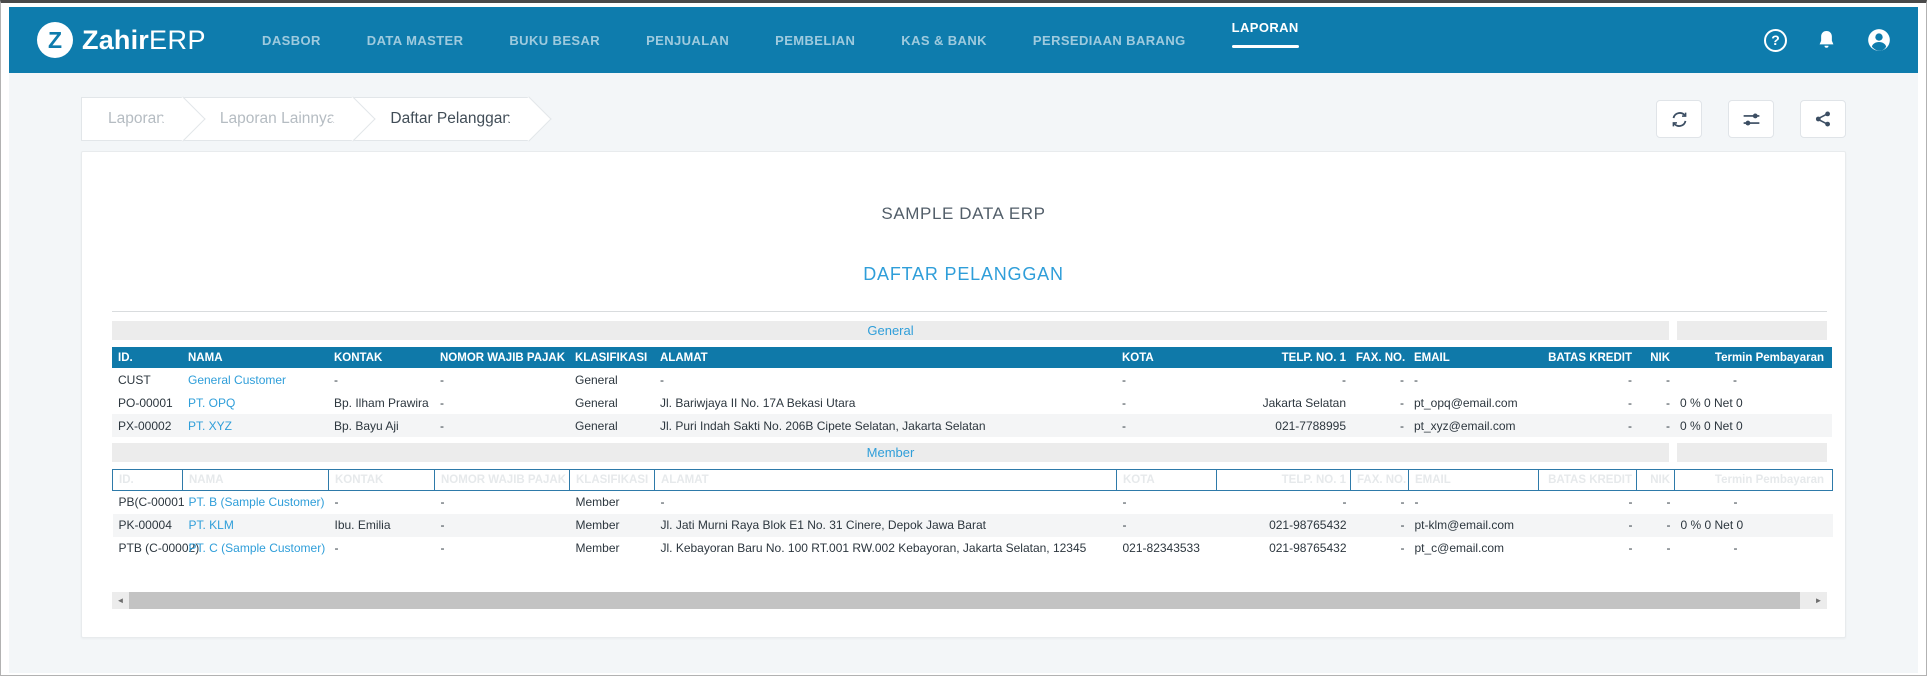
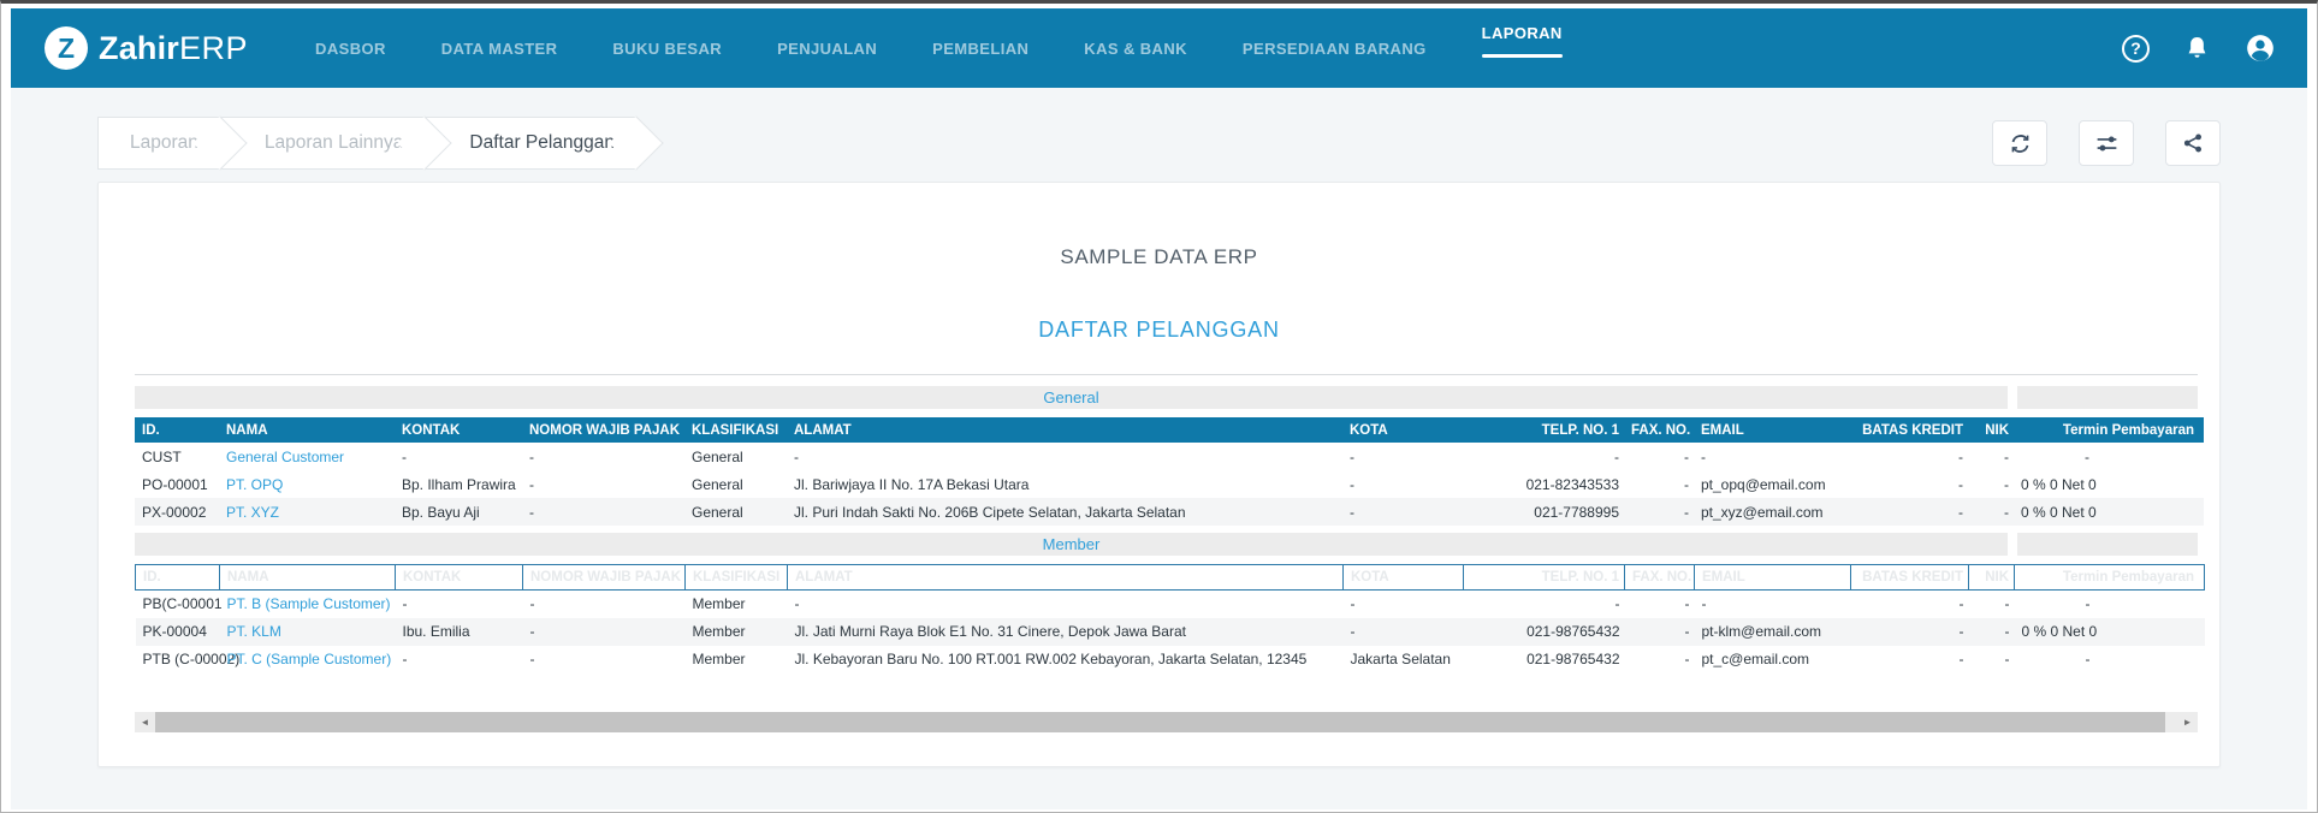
  Z
  ZahirERP
  DASBOR
  DATA MASTER
  BUKU BESAR
  PENJUALAN
  PEMBELIAN
  KAS & BANK
  PERSEDIAAN BARANG
  LAPORAN
  ?
  Laporan
  Laporan Lainnya
  Daftar Pelanggan
  SAMPLE DATA ERP
  DAFTAR PELANGGAN
  General
  ID.	NAMA	KONTAK	NOMOR WAJIB PAJAK	KLASIFIKASI	ALAMAT	KOTA	TELP. NO. 1	FAX. NO.	EMAIL	BATAS KREDIT	NIK	Termin Pembayaran
  CUST	General Customer	-	-	General	-	-	-	-	-	-	-	-
- PO-00001	PT. OPQ	Bp. Ilham Prawira	-	General	Jl. Bariwjaya II No. 17A Bekasi Utara	-	Jakarta Selatan	-	pt_opq@email.com	-	-	0 % 0 Net 0
+ PO-00001	PT. OPQ	Bp. Ilham Prawira	-	General	Jl. Bariwjaya II No. 17A Bekasi Utara	-	021-82343533	-	pt_opq@email.com	-	-	0 % 0 Net 0
  PX-00002	PT. XYZ	Bp. Bayu Aji	-	General	Jl. Puri Indah Sakti No. 206B Cipete Selatan, Jakarta Selatan	-	021-7788995	-	pt_xyz@email.com	-	-	0 % 0 Net 0
  Member
  ID.	NAMA	KONTAK	NOMOR WAJIB PAJAK	KLASIFIKASI	ALAMAT	KOTA	TELP. NO. 1	FAX. NO.	EMAIL	BATAS KREDIT	NIK	Termin Pembayaran
  PB(C-00001	PT. B (Sample Customer)	-	-	Member	-	-	-	-	-	-	-	-
  PK-00004	PT. KLM	Ibu. Emilia	-	Member	Jl. Jati Murni Raya Blok E1 No. 31 Cinere, Depok Jawa Barat	-	021-98765432	-	pt-klm@email.com	-	-	0 % 0 Net 0
- PTB (C-0000	PT. C (Sample Customer)	-	-	Member	Jl. Kebayoran Baru No. 100 RT.001 RW.002 Kebayoran, Jakarta Selatan, 12345	021-82343533	021-98765432	-	pt_c@email.com	-	-	-
+ PTB (C-0000	PT. C (Sample Customer)	-	-	Member	Jl. Kebayoran Baru No. 100 RT.001 RW.002 Kebayoran, Jakarta Selatan, 12345	Jakarta Selatan	021-98765432	-	pt_c@email.com	-	-	-
